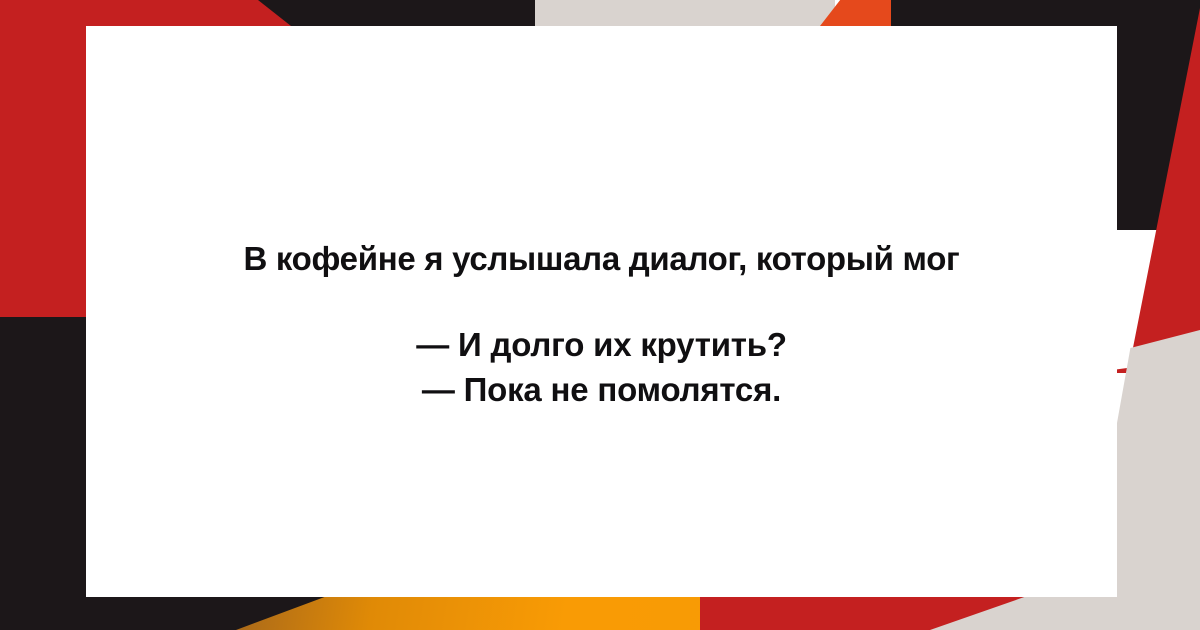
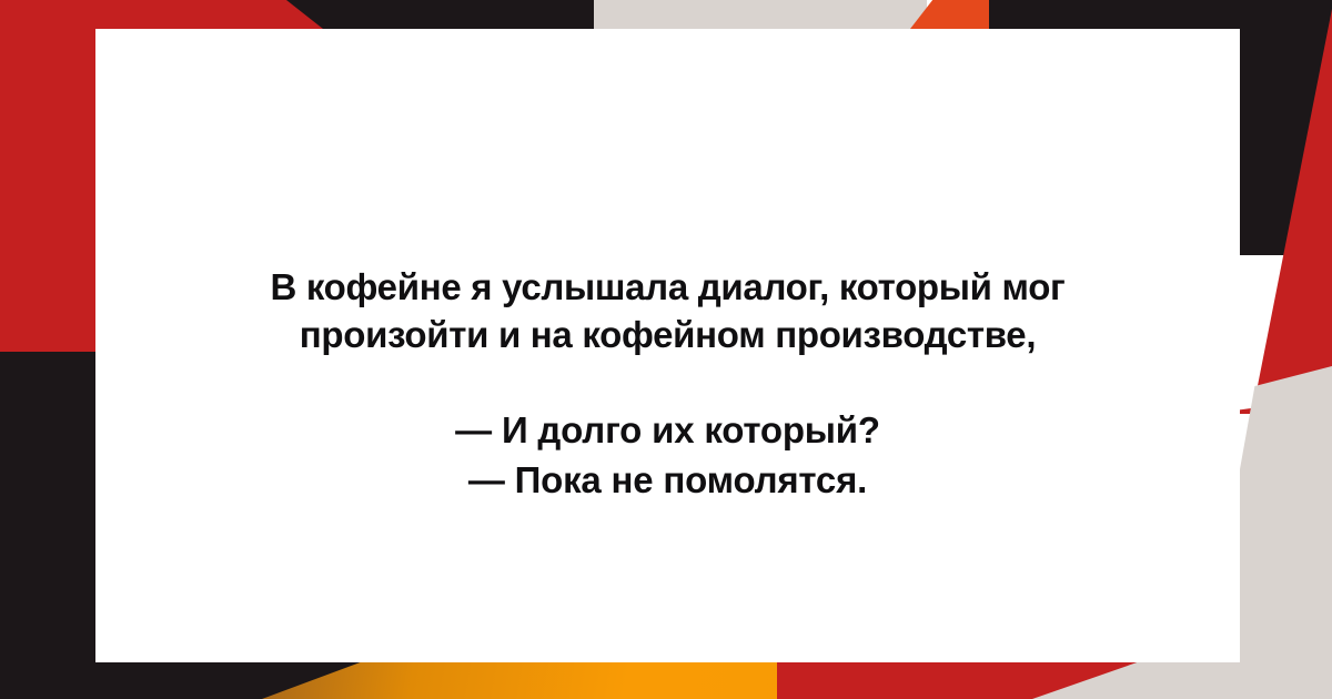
  В кофейне я услышала диалог, который мог
+ произойти и на кофейном производстве,
- — И долго их крутить?
+ — И долго их который?
  — Пока не помолятся.
